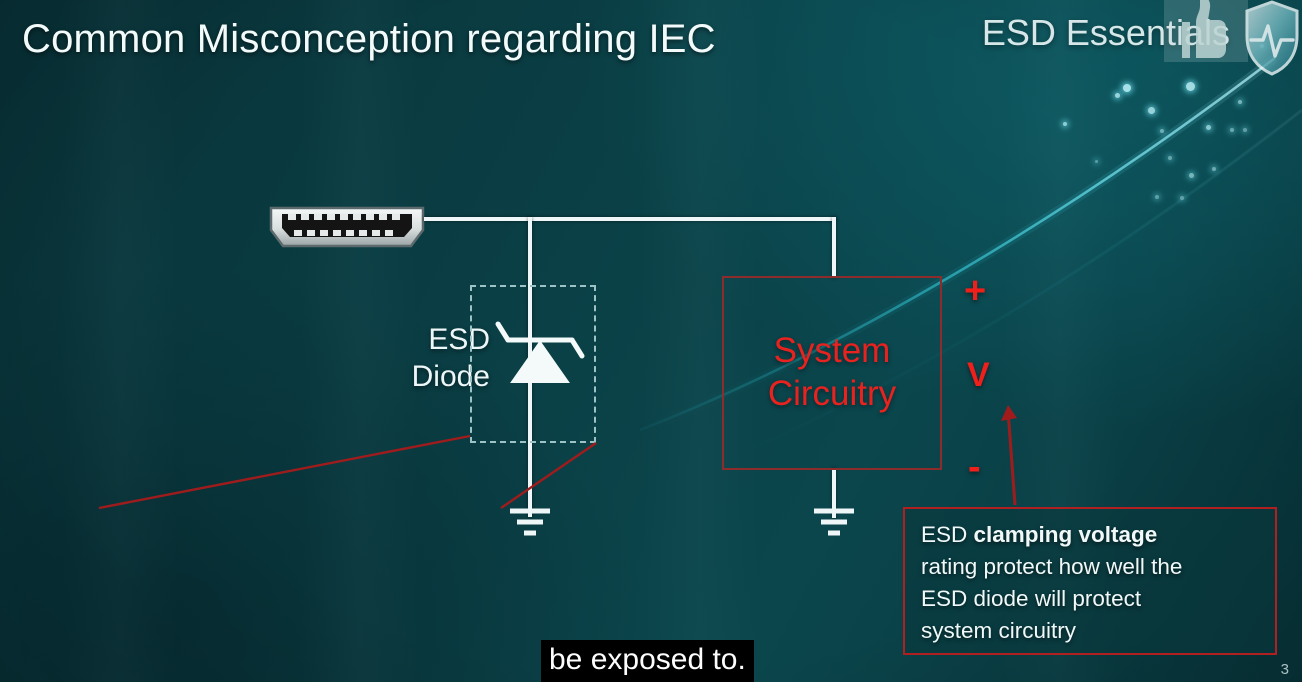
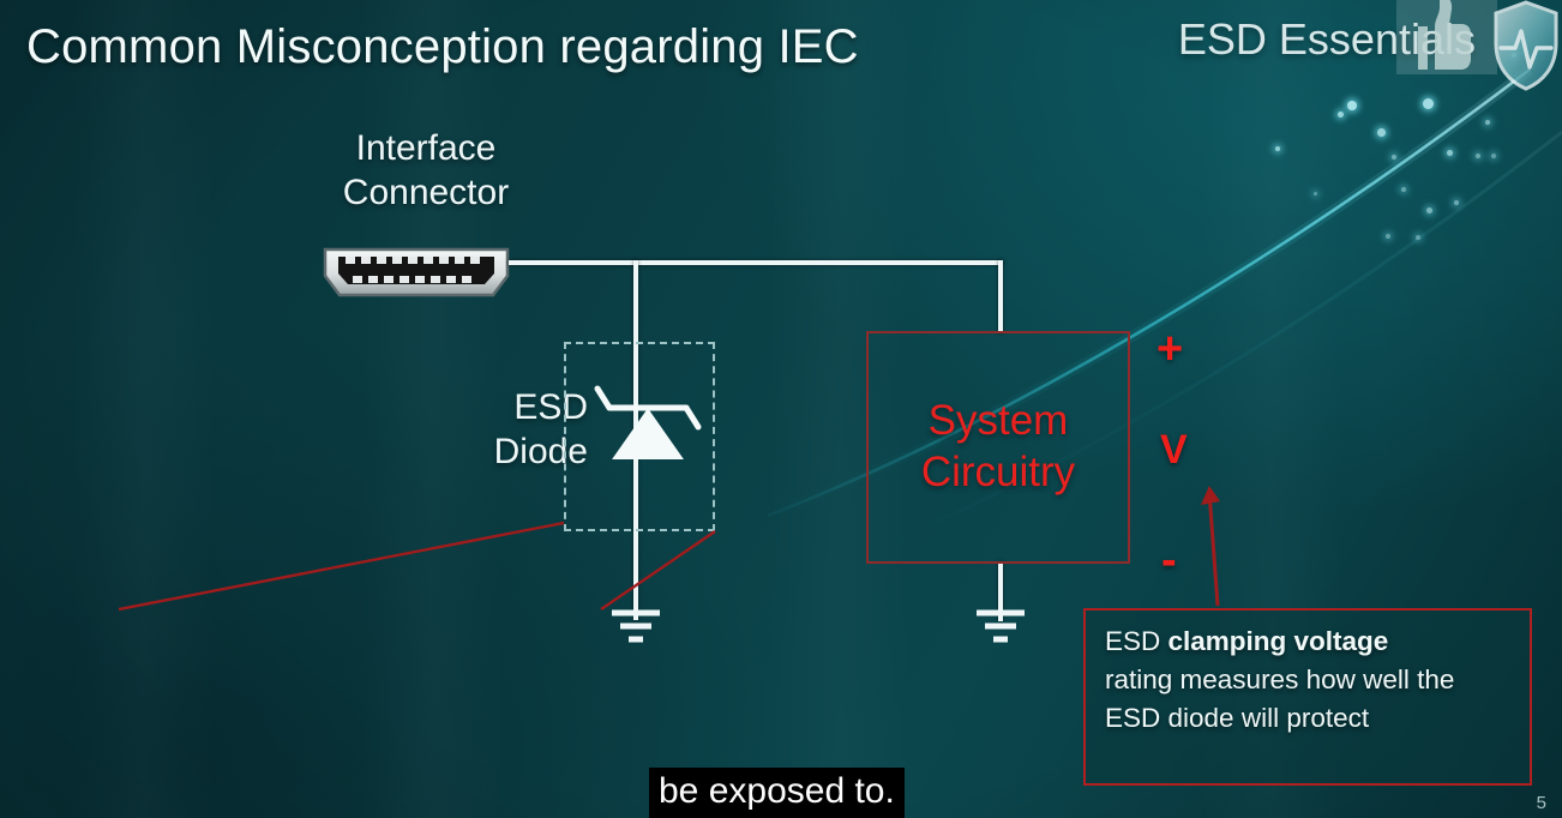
  Common Misconception regarding IEC
  ESD Essentials
+ Interface
+ Connector
  ESD
  Diode
  System
  Circuitry
  +
  V
  -
  ESD clamping voltage
- rating protect how well the
+ rating measures how well the
  ESD diode will protect
- system circuitry
  be exposed to.
- 3
+ 5
